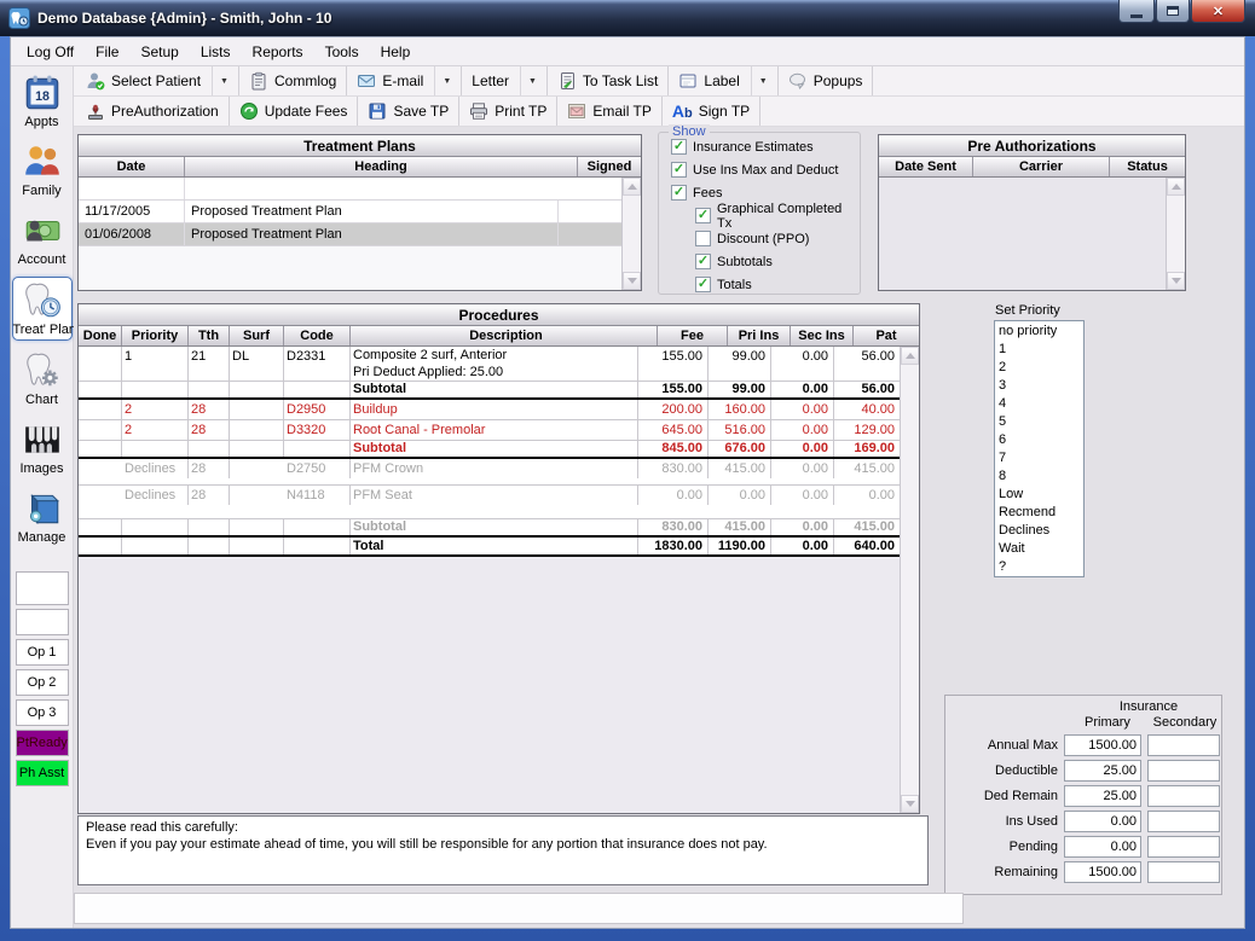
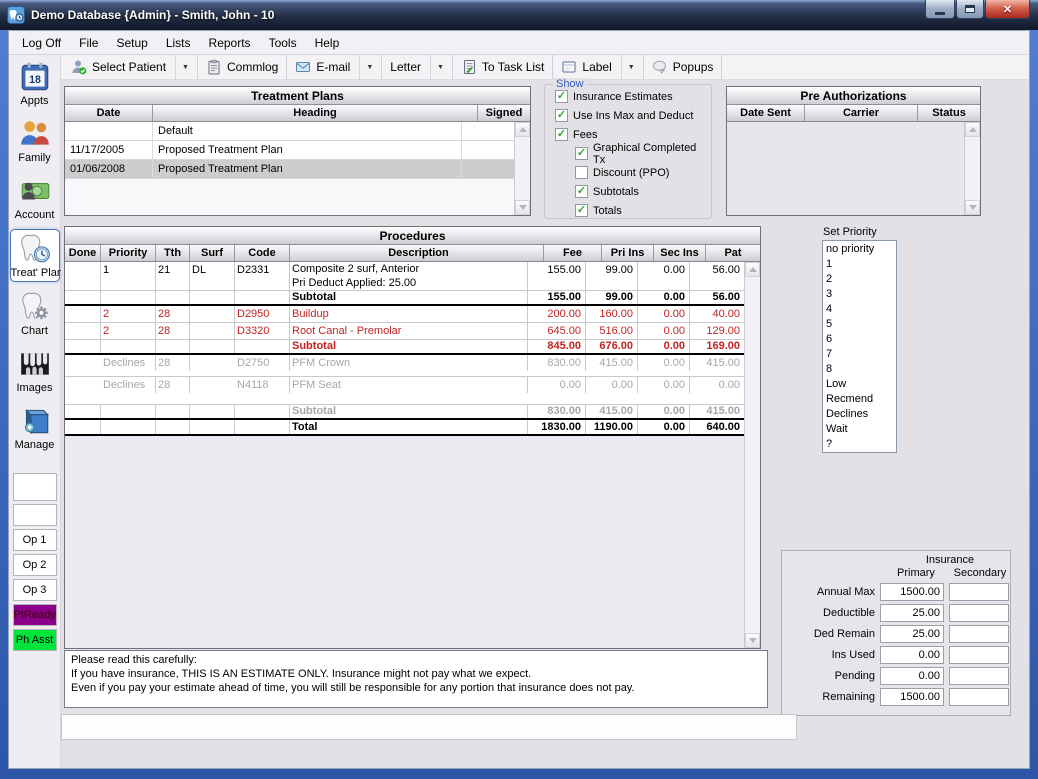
  Demo Database {Admin} - Smith, John - 10
  ✕
  Log Off
  File
  Setup
  Lists
  Reports
  Tools
  Help
  18
  Appts
  Family
  Account
  Treat' Plan
  Chart
  Images
  Manage
  Op 1
  Op 2
  Op 3
  PtReady
  Ph Asst
  Select Patient
  Commlog
  E-mail
  Letter
  To Task List
  Label
  Popups
- PreAuthorization
- Update Fees
- Save TP
- Print TP
- Email TP
- Ab
- Sign TP
  Treatment Plans
  Date
  Heading
  Signed
+ Default
  11/17/2005
  Proposed Treatment Plan
  01/06/2008
  Proposed Treatment Plan
  Show
  ✓
  Insurance Estimates
  ✓
  Use Ins Max and Deduct
  ✓
  Fees
  ✓
  Graphical Completed Tx
  Discount (PPO)
  ✓
  Subtotals
  ✓
  Totals
  Pre Authorizations
  Date Sent
  Carrier
  Status
  Procedures
  Done
  Priority
  Tth
  Surf
  Code
  Description
  Fee
  Pri Ins
  Sec Ins
  Pat
  1
  21
  DL
  D2331
  Composite 2 surf, Anterior
  Pri Deduct Applied: 25.00
  155.00
  99.00
  0.00
  56.00
  Subtotal
  155.00
  99.00
  0.00
  56.00
  2
  28
  D2950
  Buildup
  200.00
  160.00
  0.00
  40.00
  2
  28
  D3320
  Root Canal - Premolar
  645.00
  516.00
  0.00
  129.00
  Subtotal
  845.00
  676.00
  0.00
  169.00
  Declines
  28
  D2750
  PFM Crown
  830.00
  415.00
  0.00
  415.00
  Declines
  28
  N4118
  PFM Seat
  0.00
  0.00
  0.00
  0.00
  Subtotal
  830.00
  415.00
  0.00
  415.00
  Total
  1830.00
  1190.00
  0.00
  640.00
  Set Priority
  no priority
  1
  2
  3
  4
  5
  6
  7
  8
  Low
  Recmend
  Declines
  Wait
  ?
  Insurance
  Primary
  Secondary
  Annual Max
  1500.00
  Deductible
  25.00
  Ded Remain
  25.00
  Ins Used
  0.00
  Pending
  0.00
  Remaining
  1500.00
  Please read this carefully:
+ If you have insurance, THIS IS AN ESTIMATE ONLY. Insurance might not pay what we expect.
  Even if you pay your estimate ahead of time, you will still be responsible for any portion that insurance does not pay.
